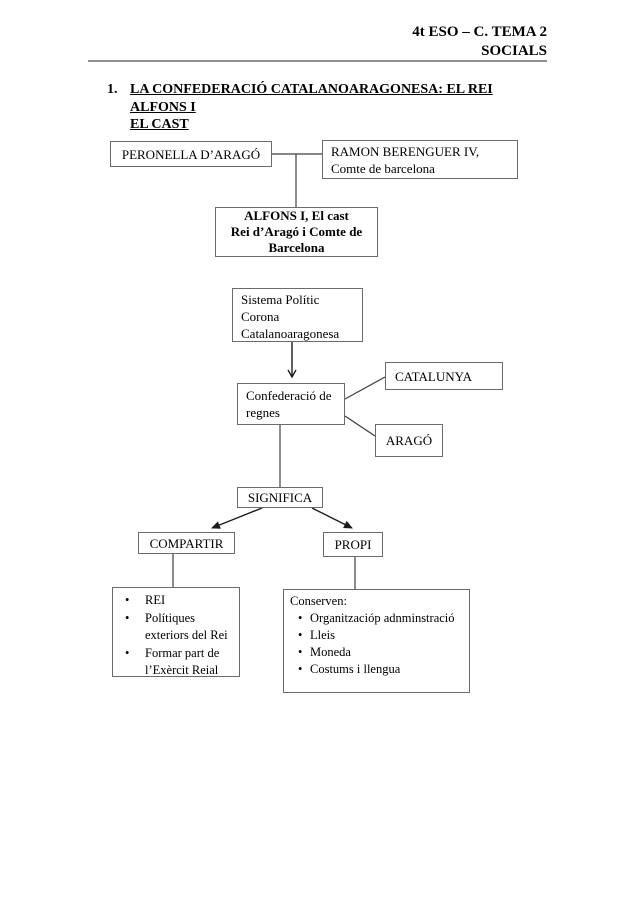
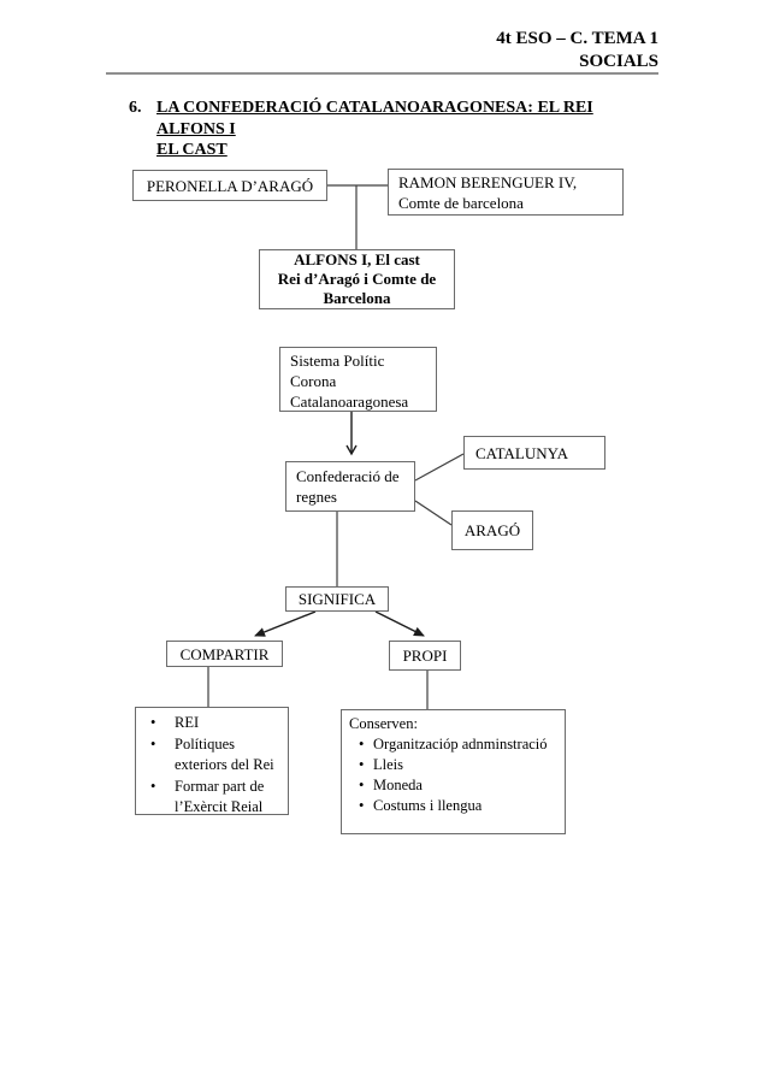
- 4t ESO – C. TEMA 2
+ 4t ESO – C. TEMA 1
  SOCIALS
- 1.
+ 6.
  LA CONFEDERACIÓ CATALANOARAGONESA: EL REI ALFONS I
  EL CAST
  PERONELLA D’ARAGÓ
  RAMON BERENGUER IV,
  Comte de barcelona
  ALFONS I, El cast
  Rei d’Aragó i Comte de
  Barcelona
  Sistema Polític
  Corona
  Catalanoaragonesa
  Confederació de
  regnes
  CATALUNYA
  ARAGÓ
  SIGNIFICA
  COMPARTIR
  PROPI
  REI
  Polítiques exteriors del Rei
  Formar part de l’Exèrcit Reial
  Conserven:
  Organitzacióp adnminstració
  Lleis
  Moneda
  Costums i llengua
